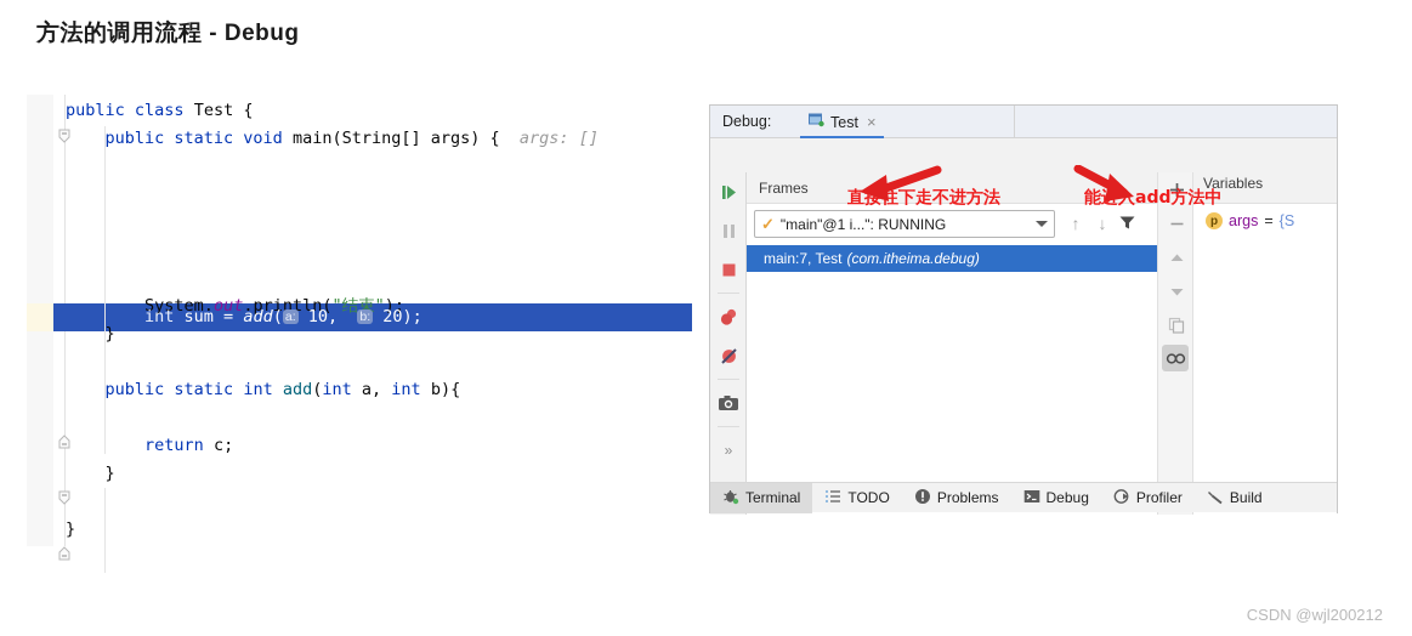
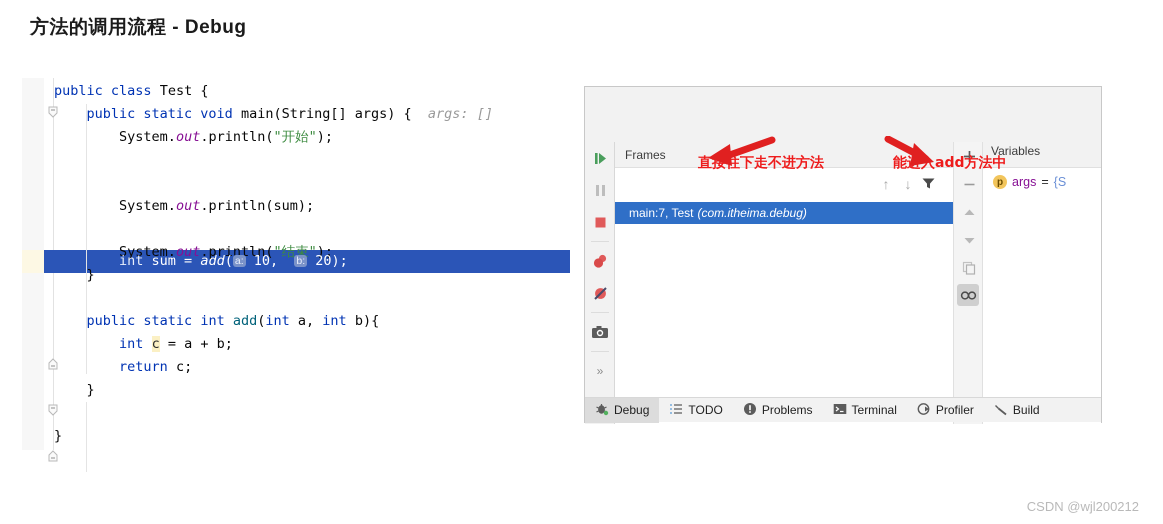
  方法的调用流程 - Debug
  public class Test {
  public static void main(String[] args) { args: []
+ System.out.println("开始");
+ System.out.println(sum);
  System.out.println("结束");
  }
  public static int add(int a, int b){
+ int c = a + b;
  return c;
  }
  }
  int sum = add( a: 10, b: 20);
- Debug:
- Test
- ×
  »
  Frames
- ✓
- "main"@1 i...": RUNNING
  ↑
  ↓
  main:7, Test
  (com.itheima.debug)
  Variables
  p
  args
  =
  {S
- Terminal
+ Debug
  TODO
  Problems
- Debug
+ Terminal
  Profiler
  Build
  直接往下走不进方法
  能add方法中
  CSDN @wjl200212
